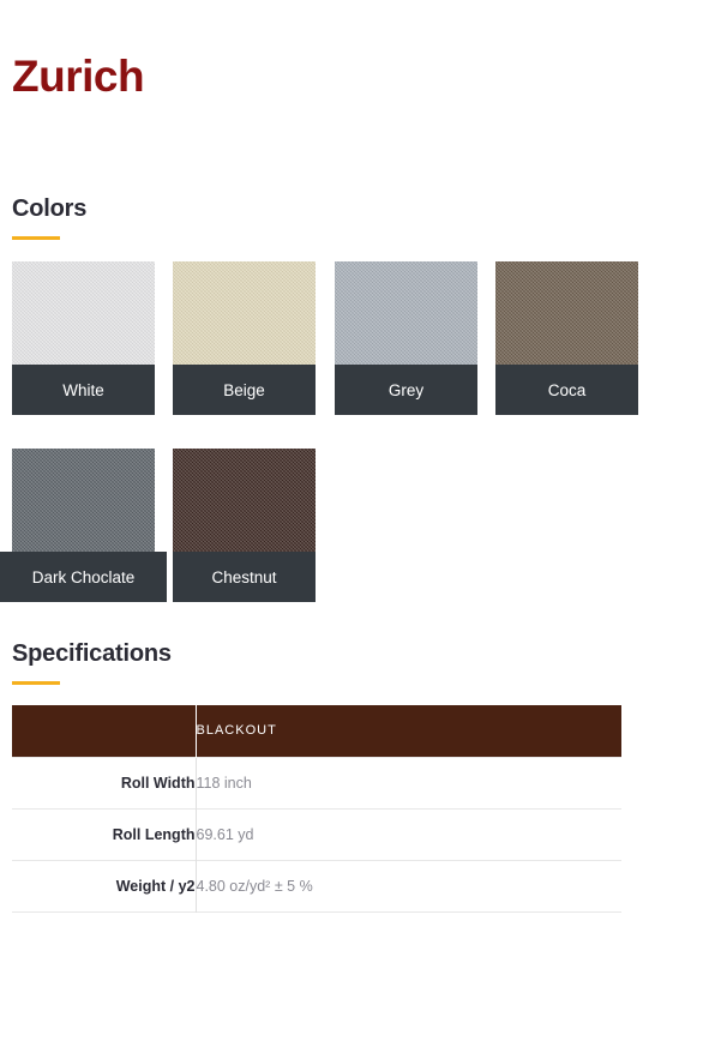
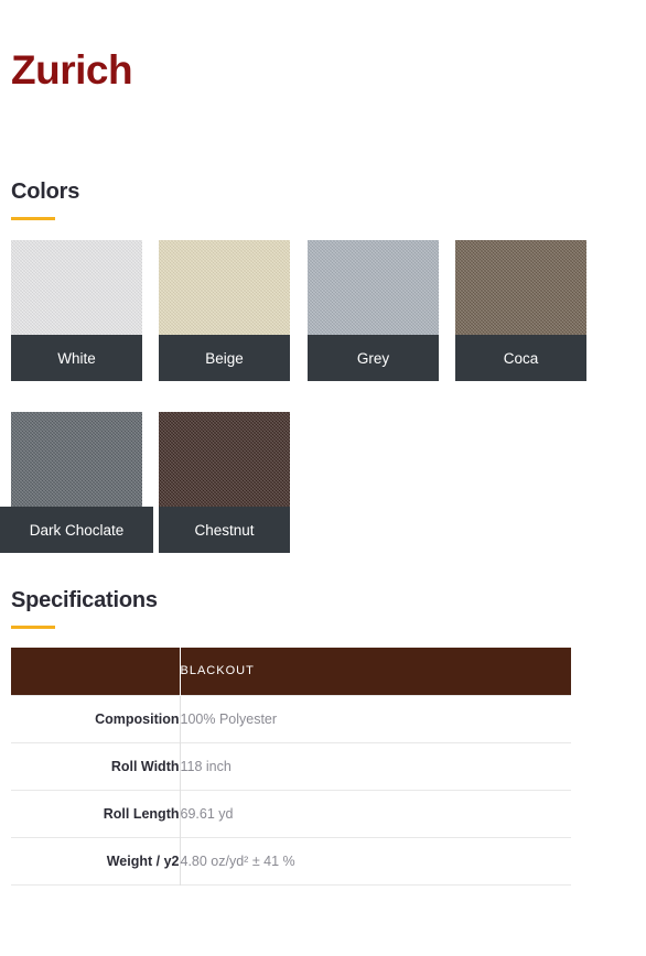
  Zurich
  Colors
  White
  Beige
  Grey
  Coca
  Dark Choclate
  Chestnut
  Specifications
  	BLACKOUT
+ Composition	100% Polyester
  Roll Width	118 inch
  Roll Length	69.61 yd
- Weight / y2	4.80 oz/yd² ± 5 %
+ Weight / y2	4.80 oz/yd² ± 41 %
